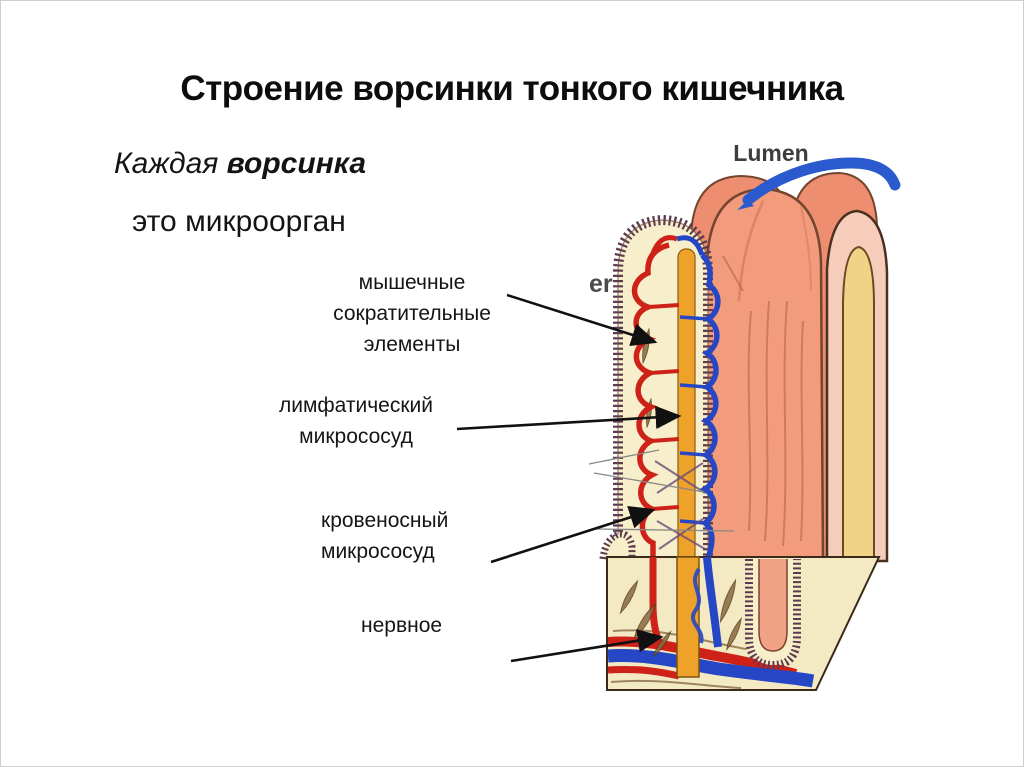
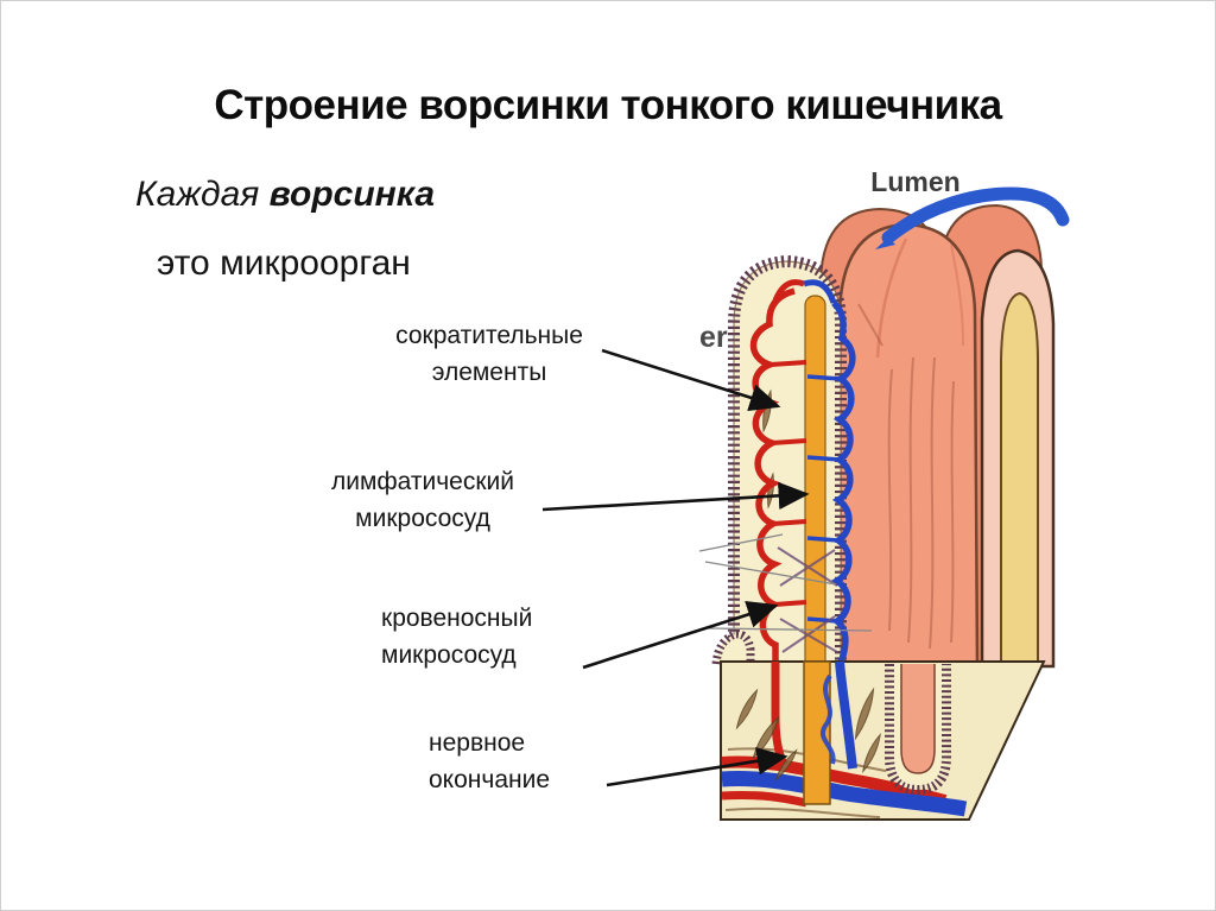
  Строение ворсинки тонкого кишечника
  Каждая ворсинка
  это микроорган
- мышечные
  сократительные
  элементы
  лимфатический
  микрососуд
  кровеносный
  микрососуд
  нервное
+ окончание
  Lumen
  er
